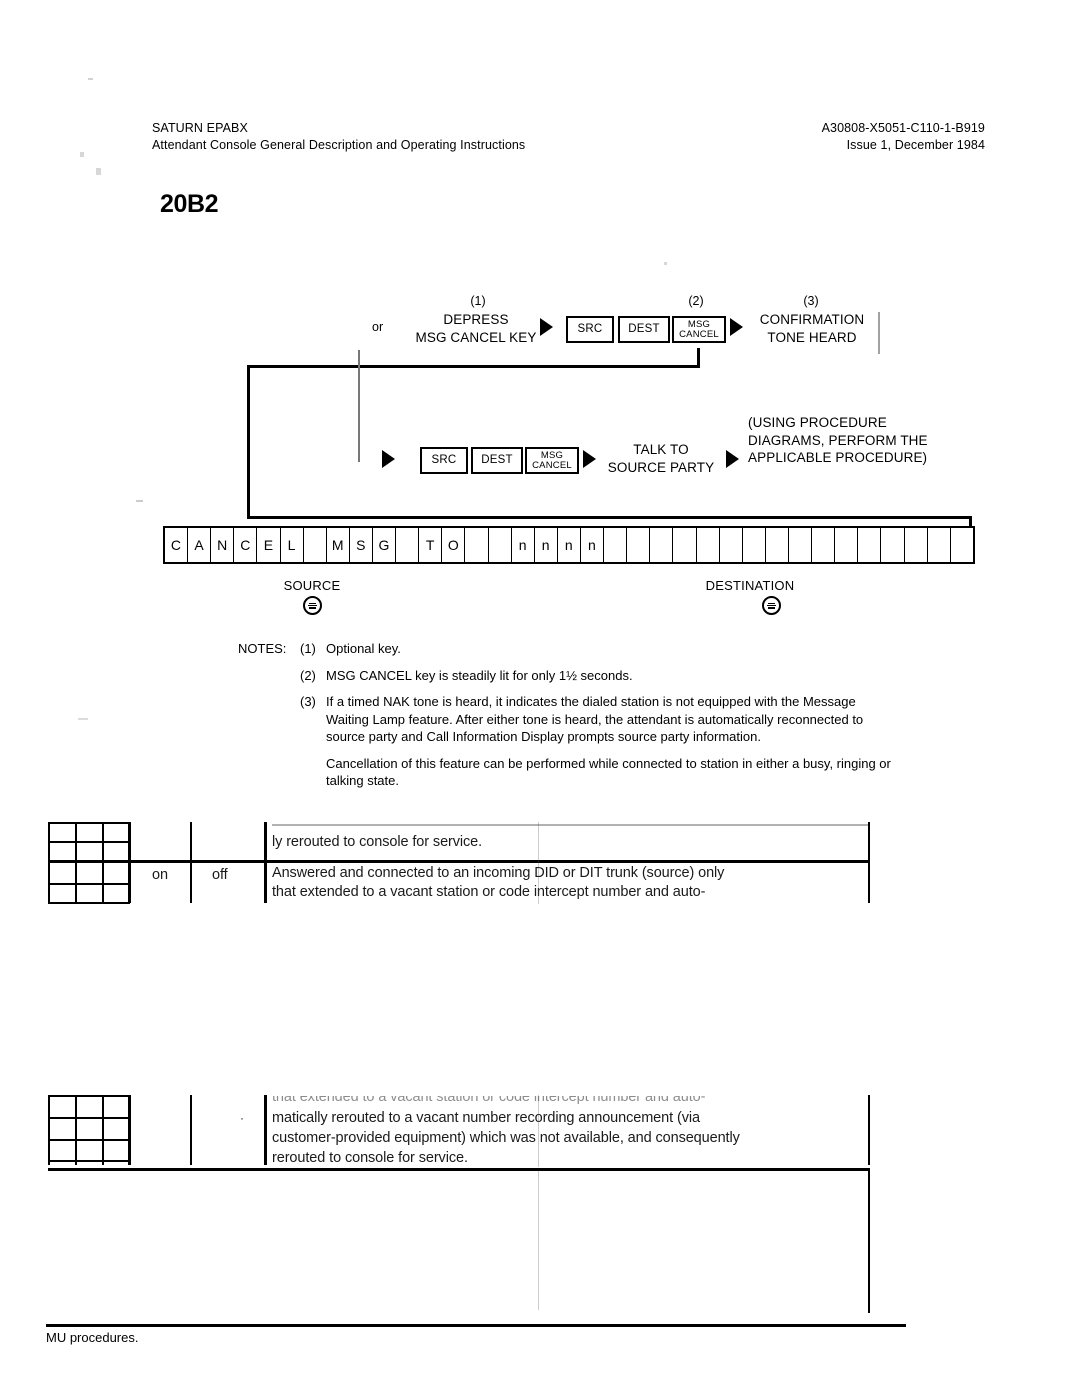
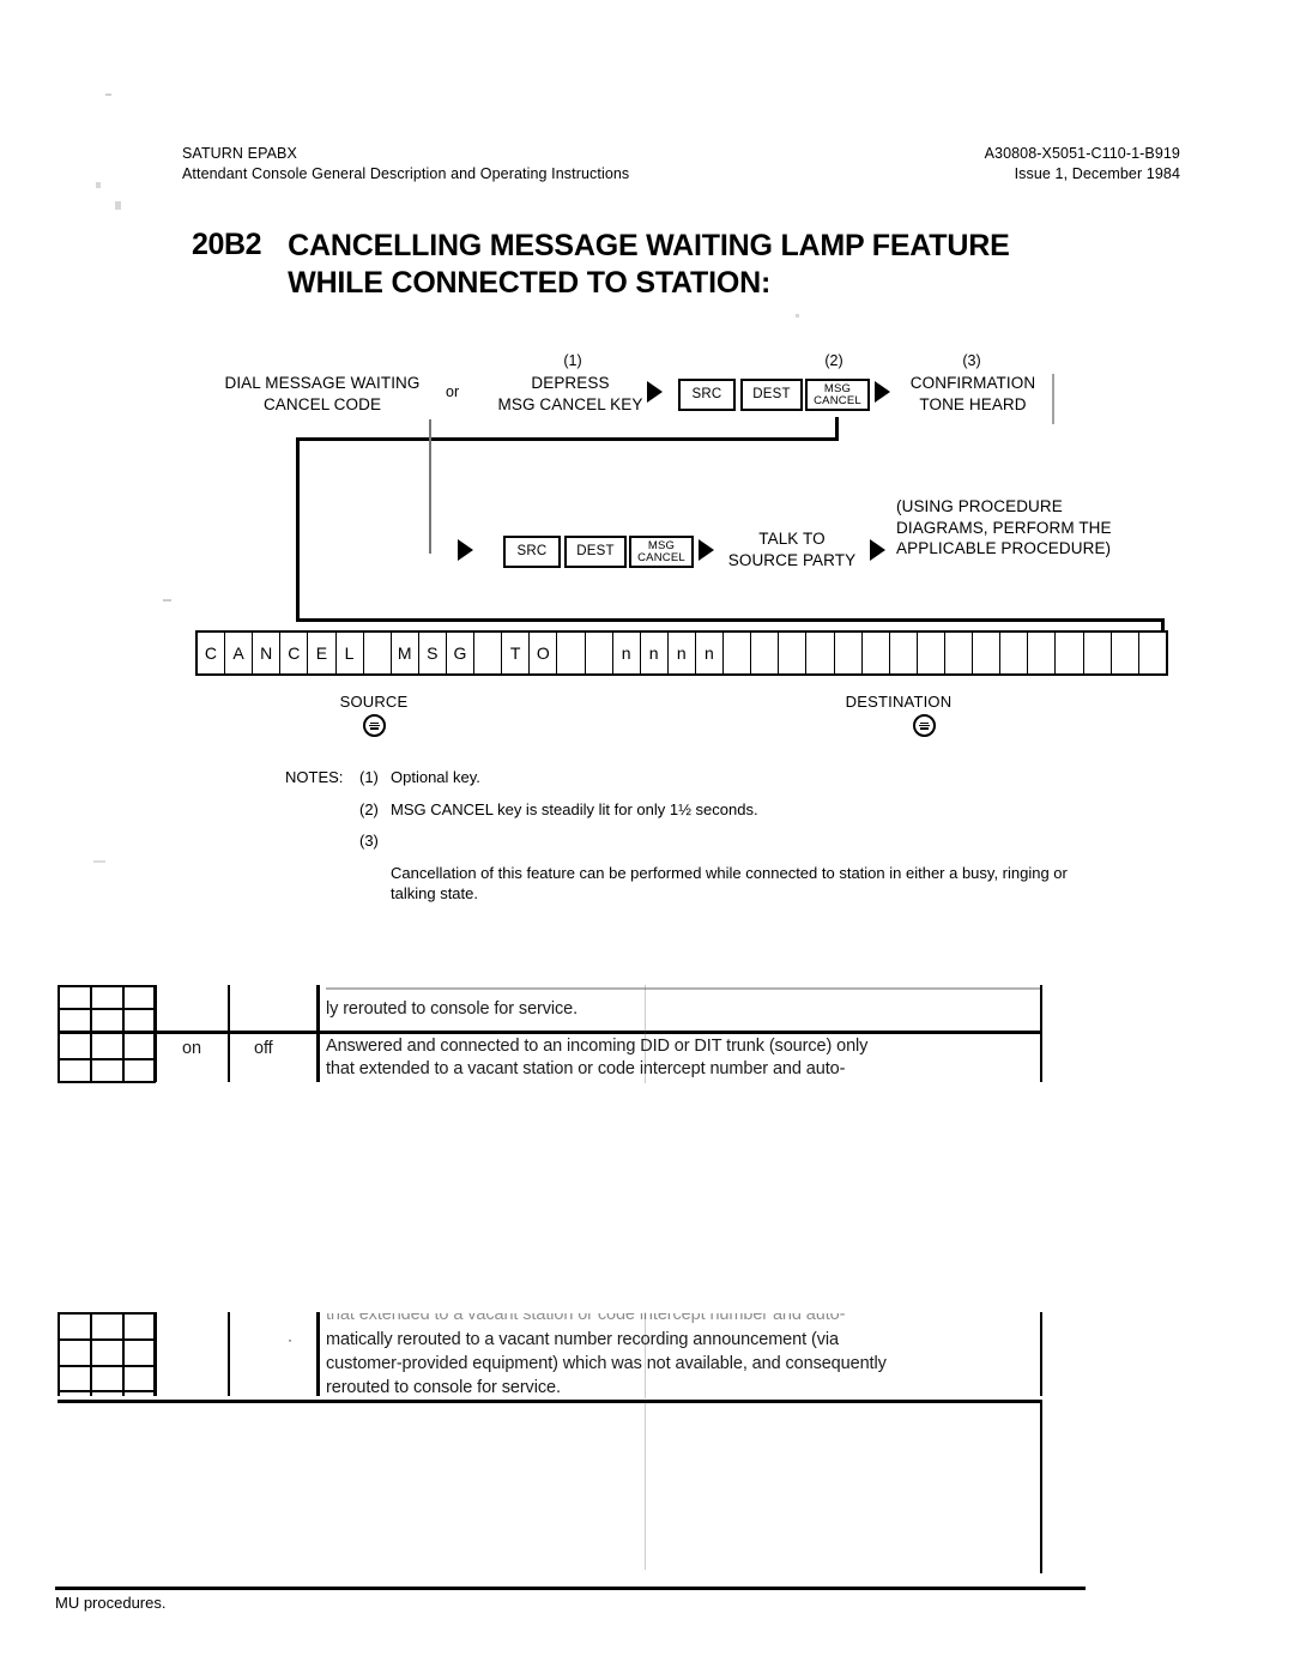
  SATURN EPABX
  Attendant Console General Description and Operating Instructions
  A30808-X5051-C110-1-B919
  Issue 1, December 1984
  20B2
+ CANCELLING MESSAGE WAITING LAMP FEATURE
+ WHILE CONNECTED TO STATION:
+ DIAL MESSAGE WAITING
+ CANCEL CODE
  or
  (1)
  DEPRESS
  MSG CANCEL KEY
  SRC
  DEST
  (2)
  MSG
  CANCEL
  (3)
  CONFIRMATION
  TONE HEARD
  SRC
  DEST
  MSG
  CANCEL
  TALK TO
  SOURCE PARTY
  (USING PROCEDURE
  DIAGRAMS, PERFORM THE
  APPLICABLE PROCEDURE)
  C
  A
  N
  C
  E
  L
  M
  S
  G
  T
  O
  n
  n
  n
  n
  SOURCE
  DESTINATION
  NOTES:
  (1)
  Optional key.
  (2)
  MSG CANCEL key is steadily lit for only 1½ seconds.
  (3)
- If a timed NAK tone is heard, it indicates the dialed station is not equipped with the Message Waiting Lamp feature. After either tone is heard, the attendant is automatically reconnected to source party and Call Information Display prompts source party information.
  Cancellation of this feature can be performed while connected to station in either a busy, ringing or talking state.
  ly rerouted to console for service.
  on
  off
  Answered and connected to an incoming DID or DIT trunk (source) only
  that extended to a vacant station or code intercept number and auto-
  that extended to a vacant station or code intercept number and auto-
  ·
  matically rerouted to a vacant number recording announcement (via
  customer-provided equipment) which was not available, and consequently
  rerouted to console for service.
  MU procedures.
